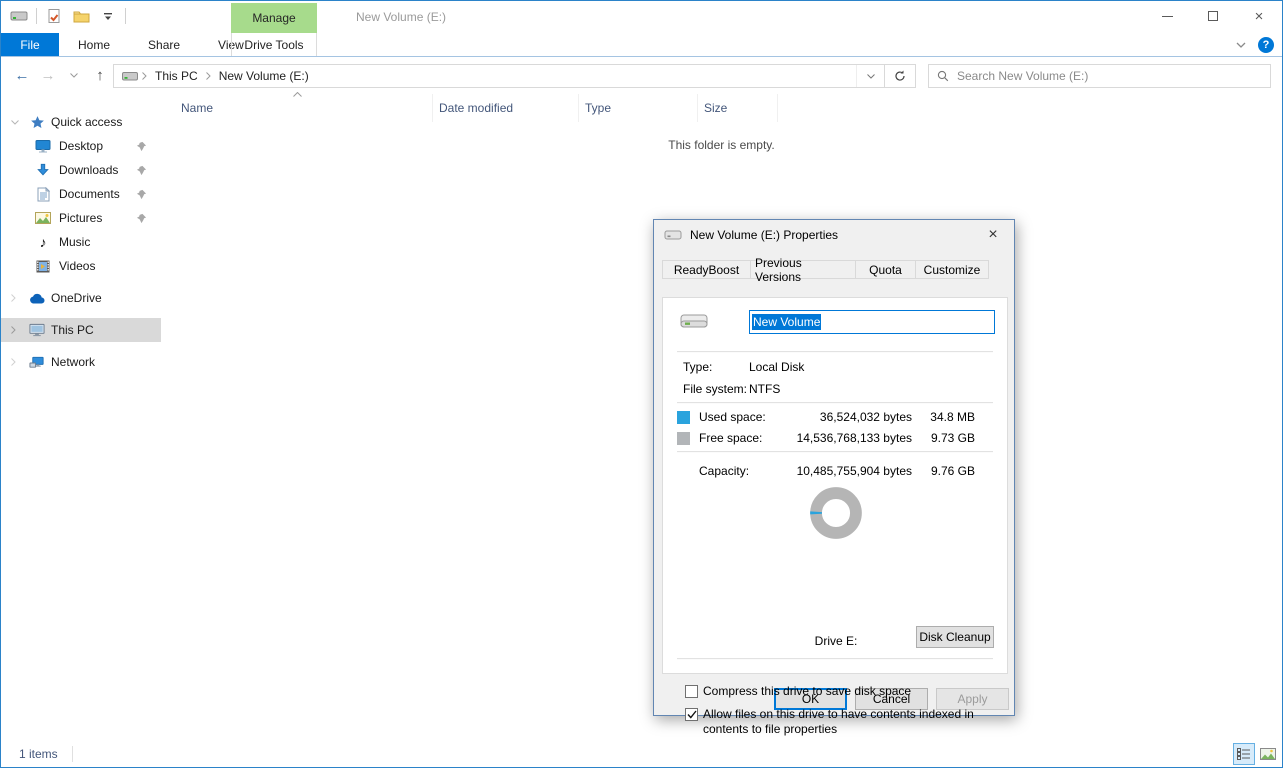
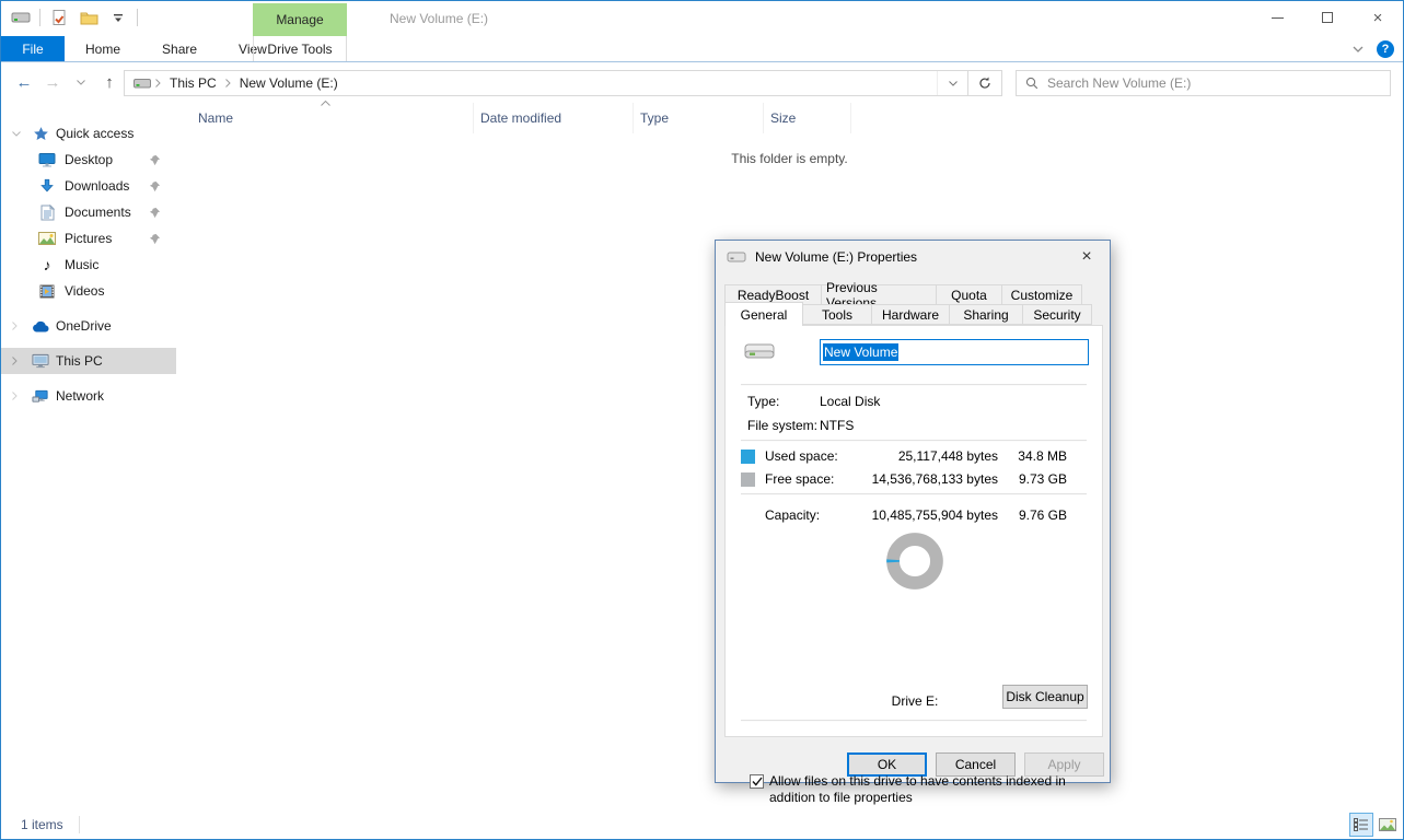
  Manage
  New Volume (E:)
  ×
  File
  Home
  Share
  View
  Drive Tools
  ?
  ←
  →
  ↑
  This PC
  New Volume (E:)
  Search New Volume (E:)
  Quick access
  Desktop
  Downloads
  Documents
  Pictures
  ♪
  Music
  Videos
  OneDrive
  This PC
  Network
  Name
  Date modified
  Type
  Size
  This folder is empty.
  1 items
  New Volume (E:) Properties
  ×
  ReadyBoost
  Previous Versions
  Quota
  Customize
+ General
+ Tools
+ Hardware
+ Sharing
+ Security
  New Volume
  Type:
  Local Disk
  File system:
  NTFS
  Used space:
- 36,524,032 bytes
+ 25,117,448 bytes
  34.8 MB
  Free space:
  14,536,768,133 bytes
  9.73 GB
  Capacity:
  10,485,755,904 bytes
  9.76 GB
  Drive E:
  Disk Cleanup
- Compress this drive to save disk space
- Allow files on this drive to have contents indexed in contents to file properties
+ Allow files on this drive to have contents indexed in addition to file properties
  OK
  Cancel
  Apply
